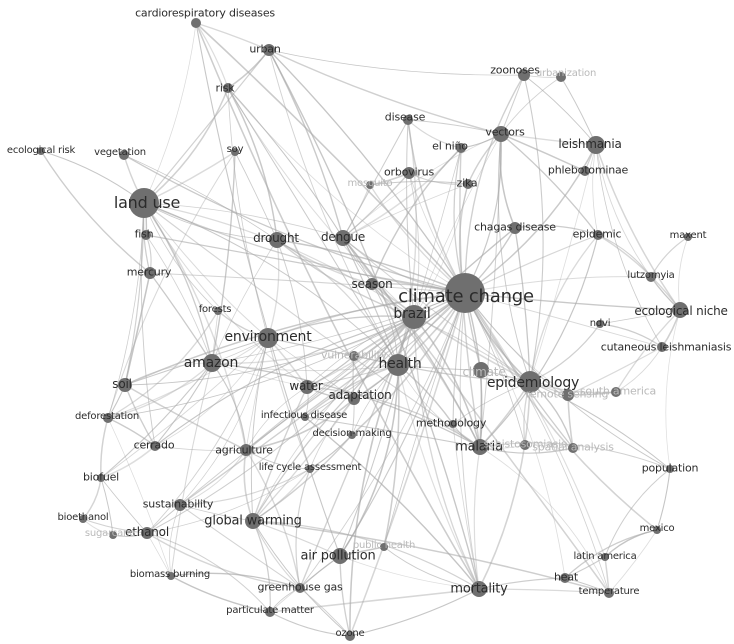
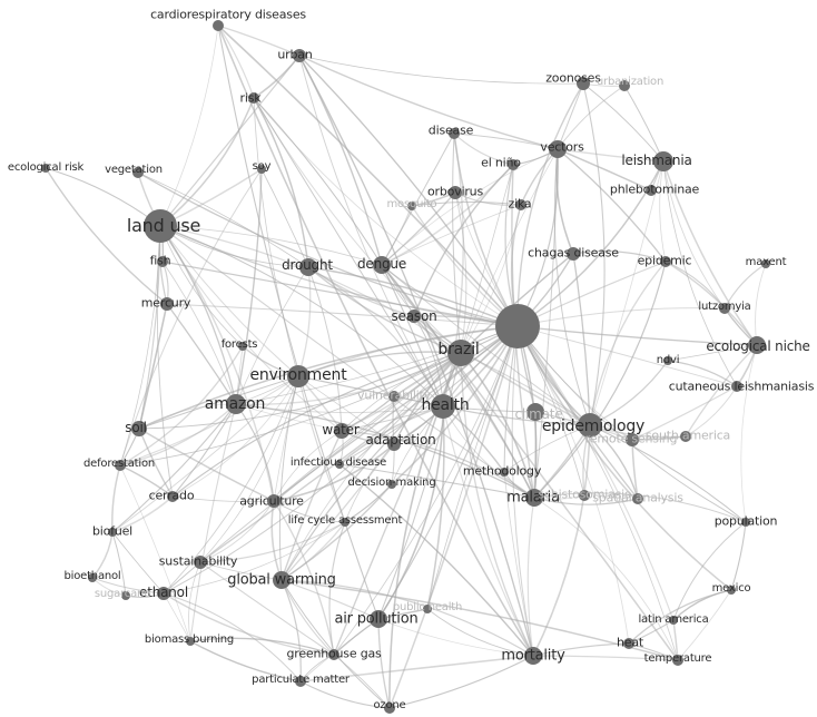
  cardiorespiratory diseases
  urban
  risk
  zoonoses
  urbanization
  disease
  vectors
  leishmania
  el niño
  ecological risk
  vegetation
  soy
  phlebotominae
  orbovirus
  zika
  mosquito
  land use
  chagas disease
  epidemic
  maxent
  drought
  dengue
  fish
  mercury
  lutzomyia
  season
- climate change
  brazil
  forests
  ecological niche
  ndvi
  environment
  cutaneous leishmaniasis
  amazon
  vulnerability
  health
  soil
  water
  climate
  epidemiology
  remote sensing
  south america
  adaptation
  deforestation
  infectious disease
  methodology
  decision-making
  cerrado
  agriculture
  malaria
  schistosomiasis
  spatial analysis
  life cycle assessment
  biofuel
  population
  sustainability
  bioethanol
  global warming
  ethanol
  sugarcane
  mexico
  public health
  air pollution
  latin america
  biomass burning
  greenhouse gas
  mortality
  heat
  temperature
  particulate matter
  ozone
